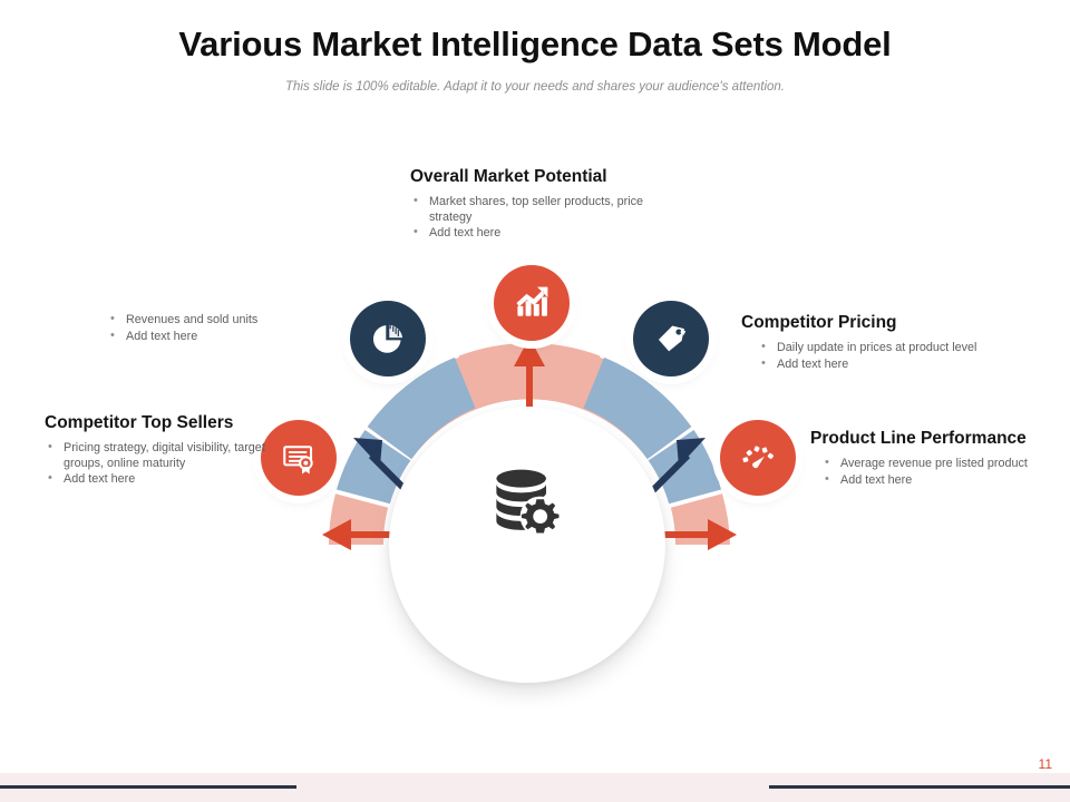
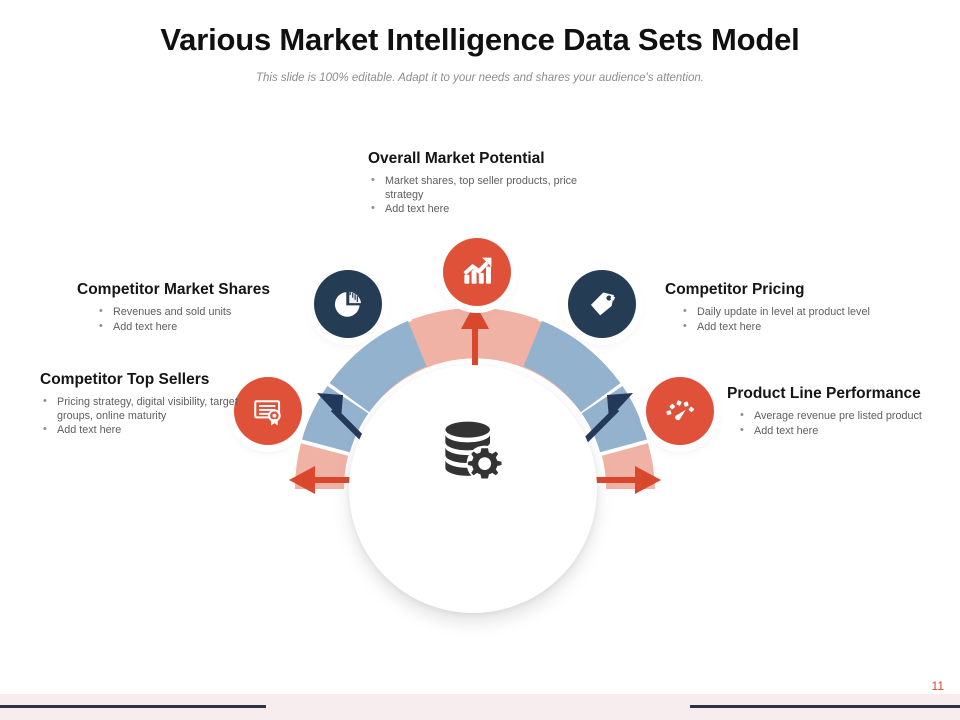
  Various Market Intelligence Data Sets Model
  This slide is 100% editable. Adapt it to your needs and shares your audience's attention.
  Overall Market Potential
  Market shares, top seller products, price strategy
  Add text here
+ Competitor Market Shares
  Revenues and sold units
  Add text here
  Competitor Top Sellers
  Pricing strategy, digital visibility, target groups, online maturity
  Add text here
  Competitor Pricing
- Daily update in prices at product level
+ Daily update in level at product level
  Add text here
  Product Line Performance
  Average revenue pre listed product
  Add text here
  11
